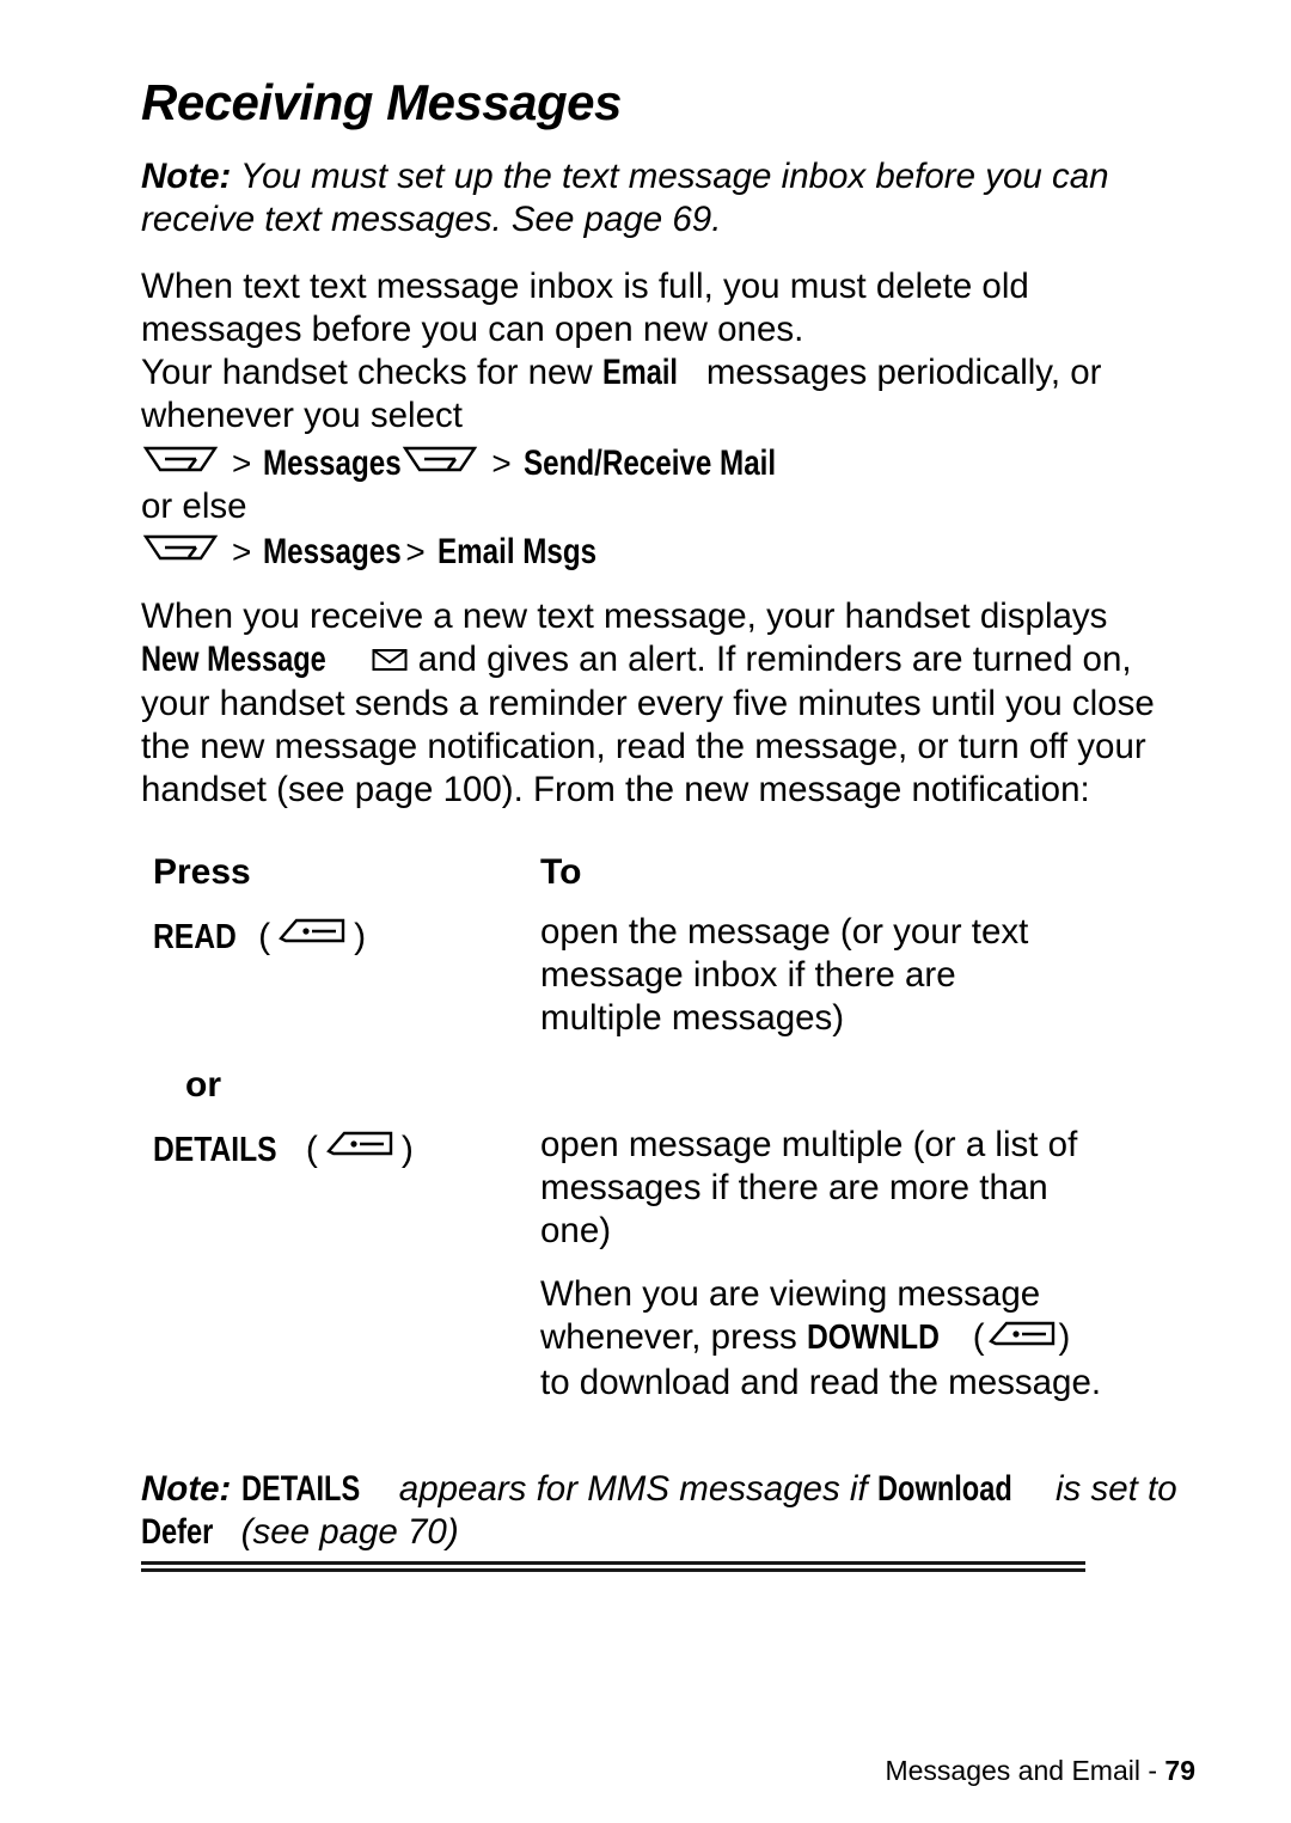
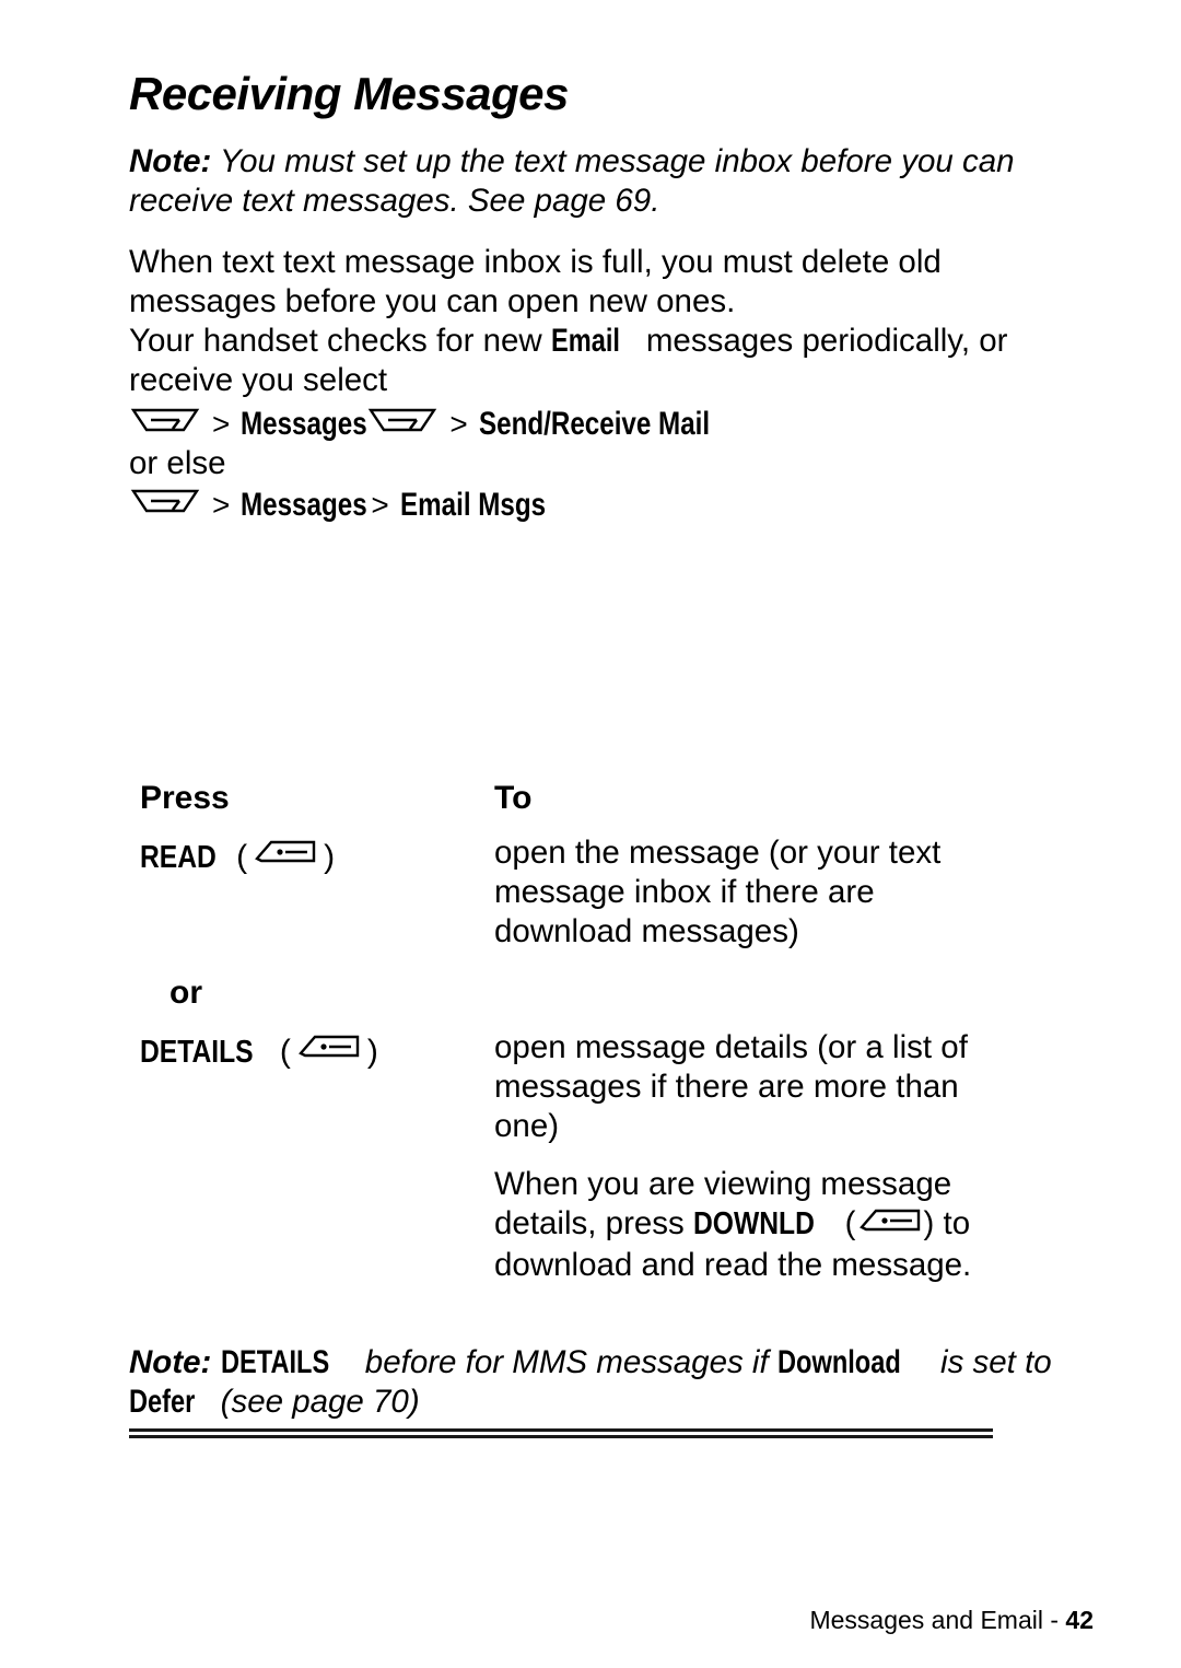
  Receiving Messages
  Note: You must set up the text message inbox before you can receive text messages. See page 69.
  When text text message inbox is full, you must delete old messages before you can open new ones.
- Your handset checks for new Email messages periodically, or whenever you select
+ Your handset checks for new Email messages periodically, or receive you select
  >
  Messages
  >
  Send/Receive Mail
  or else
  >
  Messages
  >
  Email Msgs
- When you receive a new text message, your handset displays New Message and gives an alert. If reminders are turned on, your handset sends a reminder every five minutes until you close the new message notification, read the message, or turn off your handset (see page 100). From the new message notification:
  Press
  To
  READ
  (
  )
- open the message (or your text message inbox if there are multiple messages)
+ open the message (or your text message inbox if there are download messages)
  or
  DETAILS
  (
  )
- open message multiple (or a list of messages if there are more than one)
+ open message details (or a list of messages if there are more than one)
- When you are viewing message whenever, press DOWNLD ( ) to download and read the message.
+ When you are viewing message details, press DOWNLD ( ) to download and read the message.
- Note: DETAILS appears for MMS messages if Download is set to Defer (see page 70)
+ Note: DETAILS before for MMS messages if Download is set to Defer (see page 70)
- Messages and Email - 79
+ Messages and Email - 42
